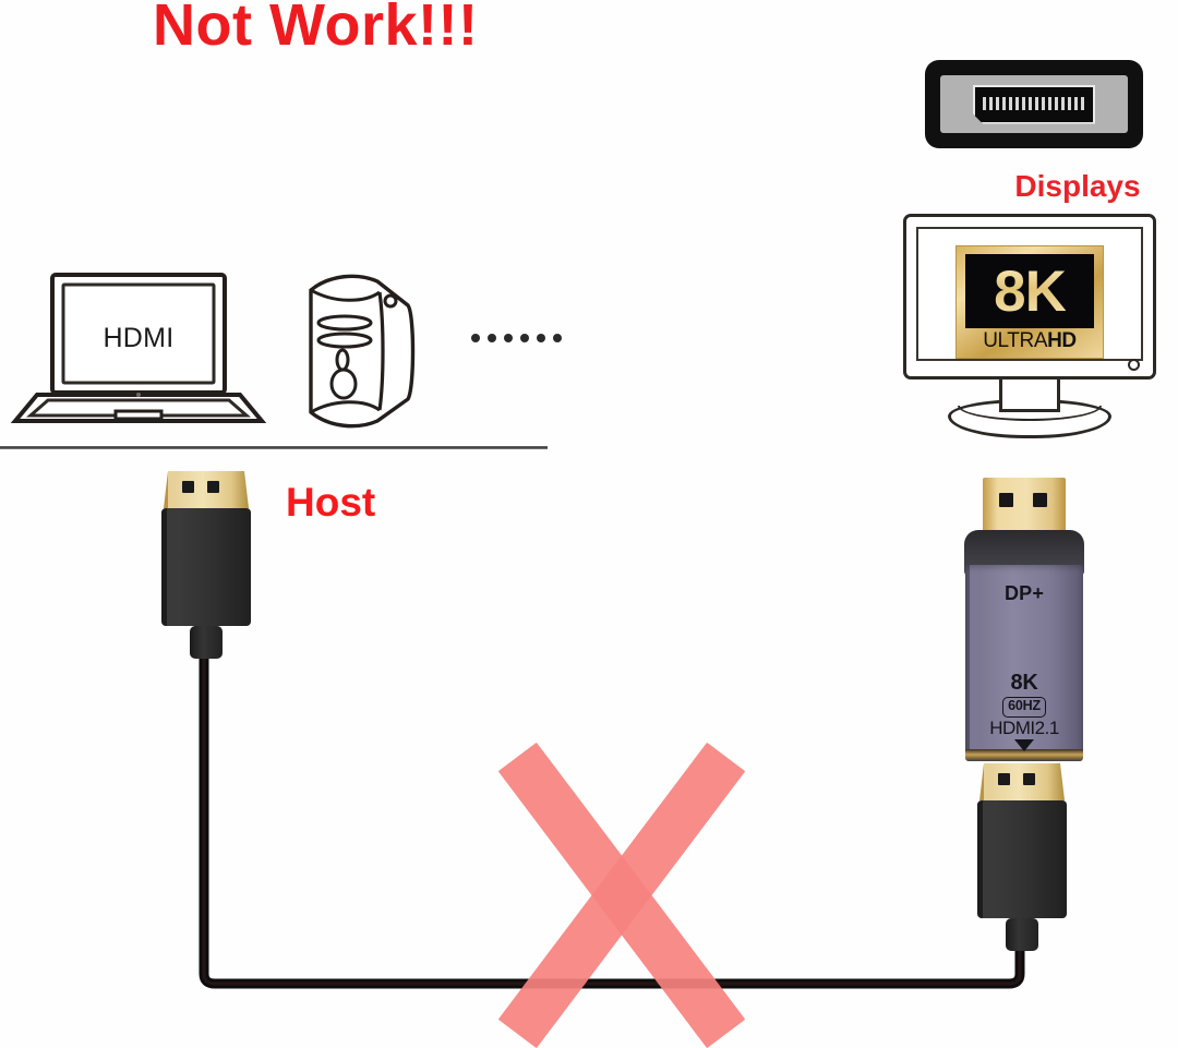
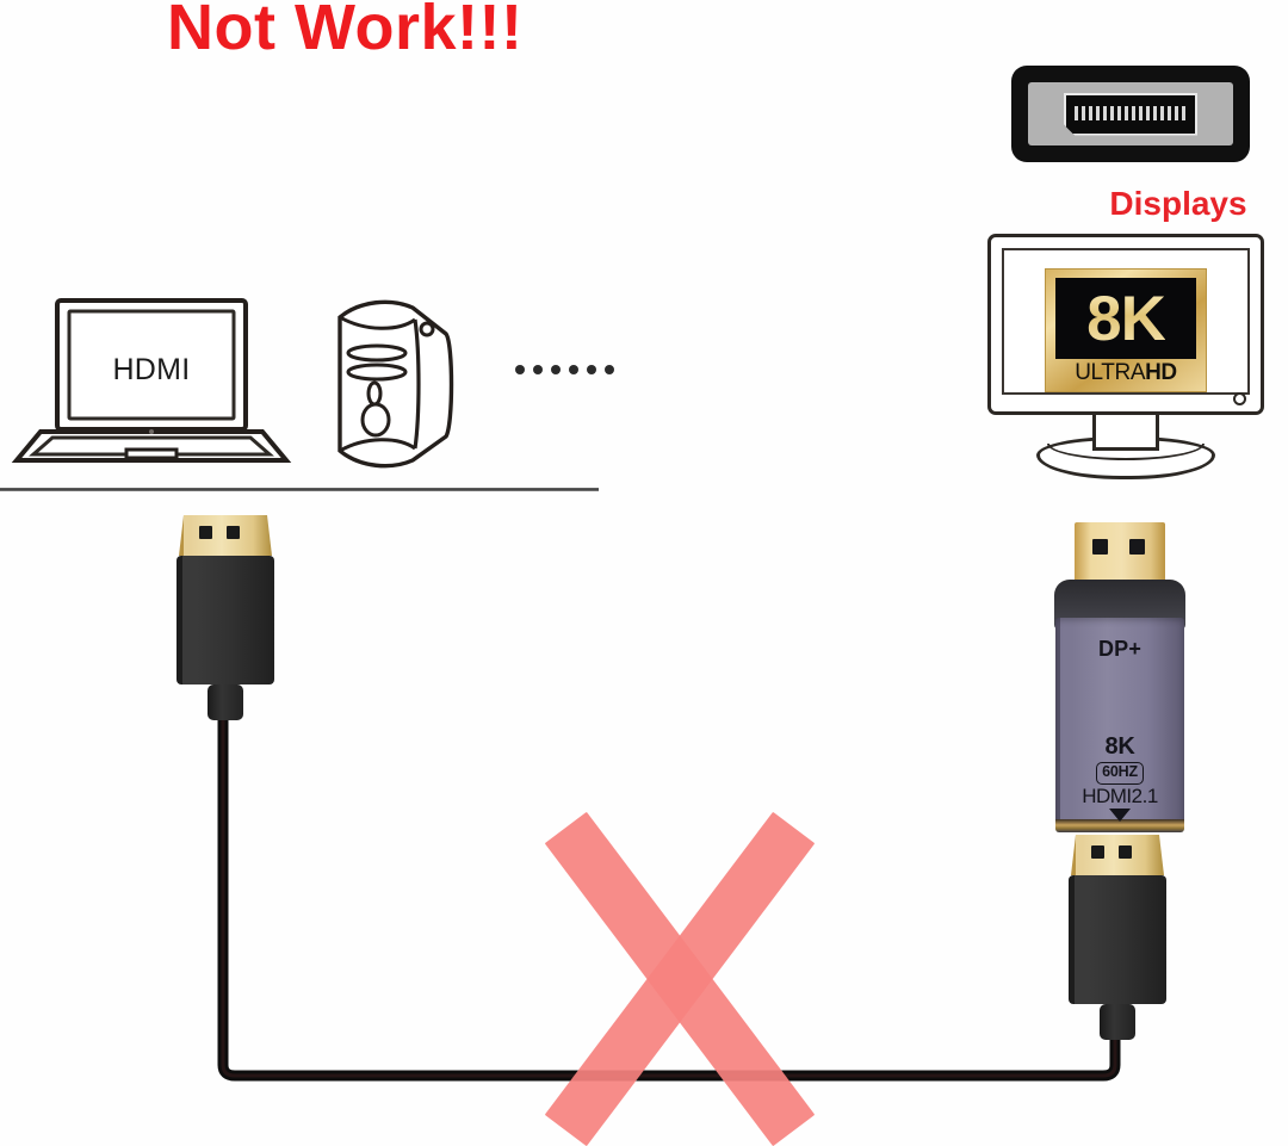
  Not Work!!!
  HDMI
- Host
  Displays
  8K
  ULTRAHD
  DP+
  8K
  60HZ
  HDMI2.1
